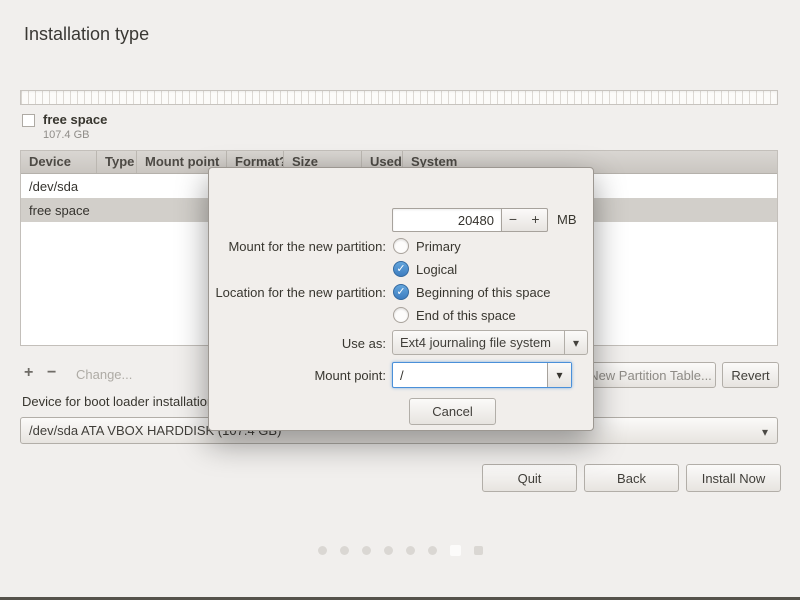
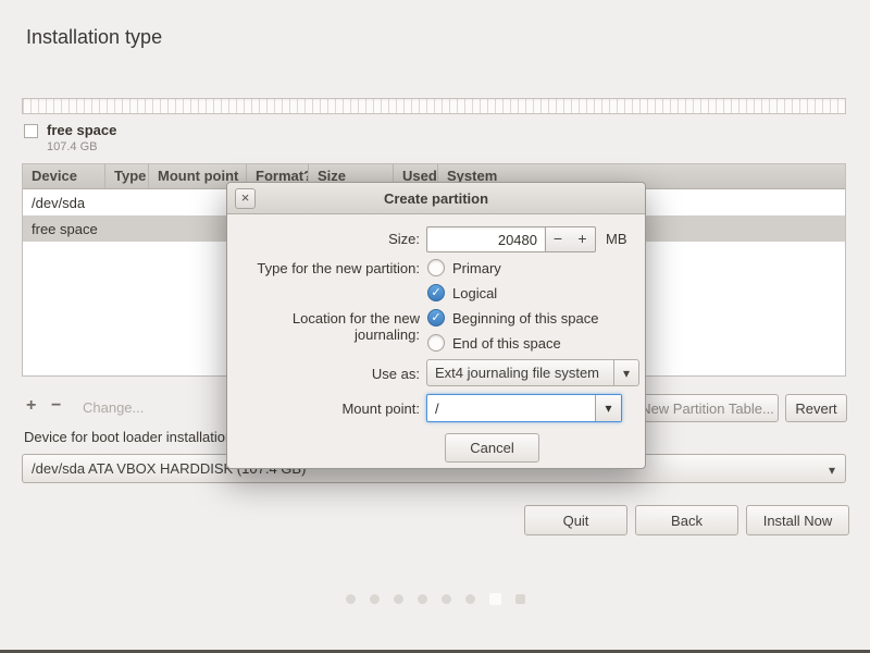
  Installation type
  free space
  107.4 GB
  Device
  Type
  Mount point
  Format?
  Size
  Used
  System
  /dev/sda
  free space
  +
  −
  Change...
  ew Partition Table...
  Revert
  Device for boot loader installatio
  ▾
  Quit
  Back
  Install Now
+ ×
+ Create partition
+ Size:
  20480
  −
  +
  MB
- Mount for the new partition:
+ Type for the new partition:
  Primary
  ✓
  Logical
- Location for the new partition:
+ Location for the new journaling:
  ✓
  Beginning of this space
  End of this space
  Use as:
  Ext4 journaling file system
  ▾
  Mount point:
  /
  ▾
  Cancel
